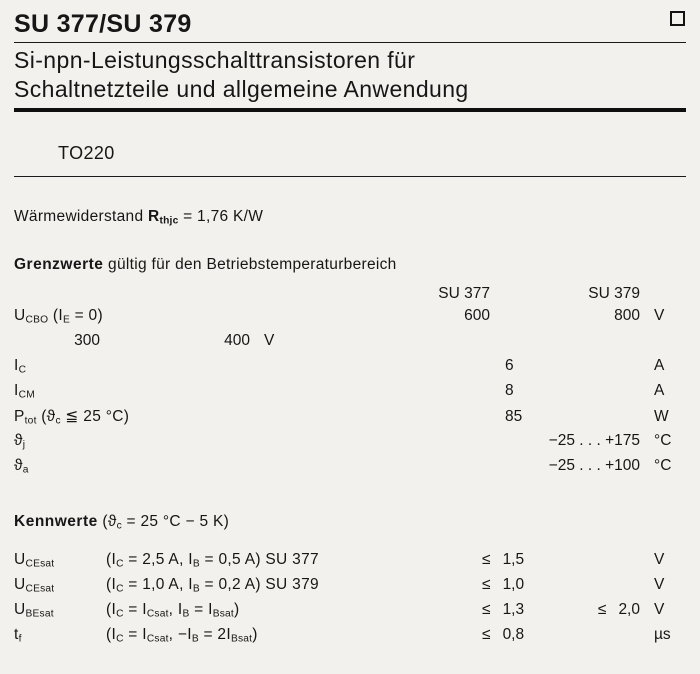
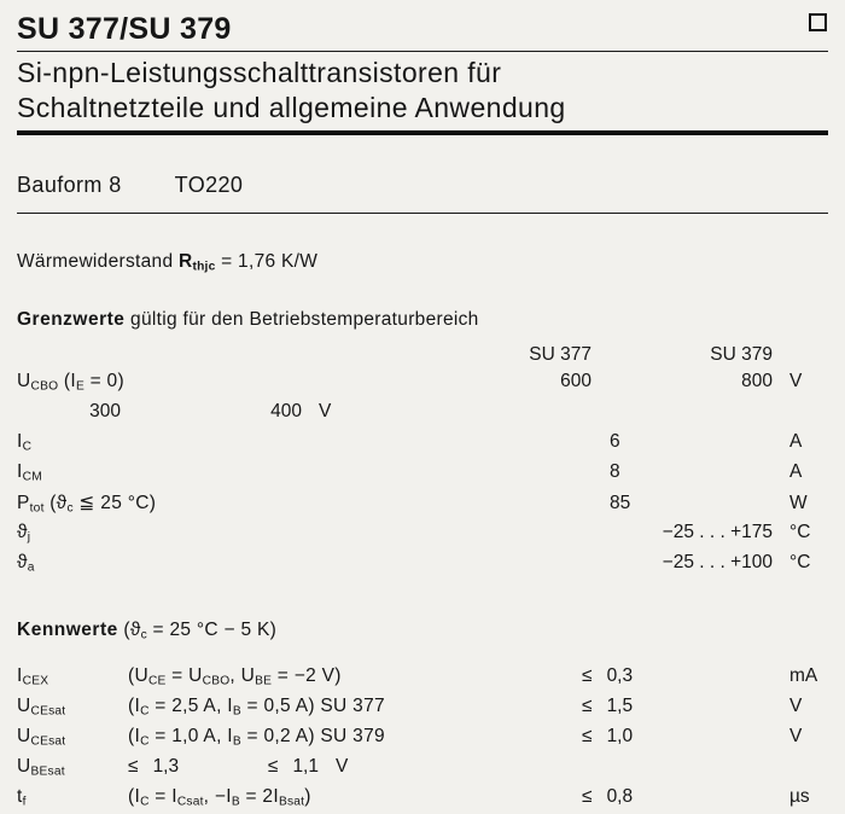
  SU 377/SU 379
  Si-npn-Leistungsschalttransistoren für
  Schaltnetzteile und allgemeine Anwendung
+ Bauform 8
  TO220
  Wärmewiderstand Rthjc = 1,76 K/W
  Grenzwerte gültig für den Betriebstemperaturbereich
  SU 377
  SU 379
  UCBO (IE = 0)
  600
  800
  V
  300
  400
  V
  IC
  6
  A
  ICM
  8
  A
  Ptot (ϑc ≦ 25 °C)
  85
  W
  ϑj
  −25 . . . +175
  °C
  ϑa
  −25 . . . +100
  °C
  Kennwerte (ϑc = 25 °C − 5 K)
+ ICEX
+ (UCE = UCBO, UBE = −2 V)
+ ≤ 0,3
+ mA
  UCEsat
  (IC = 2,5 A, IB = 0,5 A) SU 377
  ≤ 1,5
  V
  UCEsat
  (IC = 1,0 A, IB = 0,2 A) SU 379
  ≤ 1,0
  V
  UBEsat
- (IC = ICsat, IB = IBsat)
  ≤ 1,3
- ≤ 2,0
+ ≤ 1,1
  V
  tf
  (IC = ICsat, −IB = 2IBsat)
  ≤ 0,8
  µs
